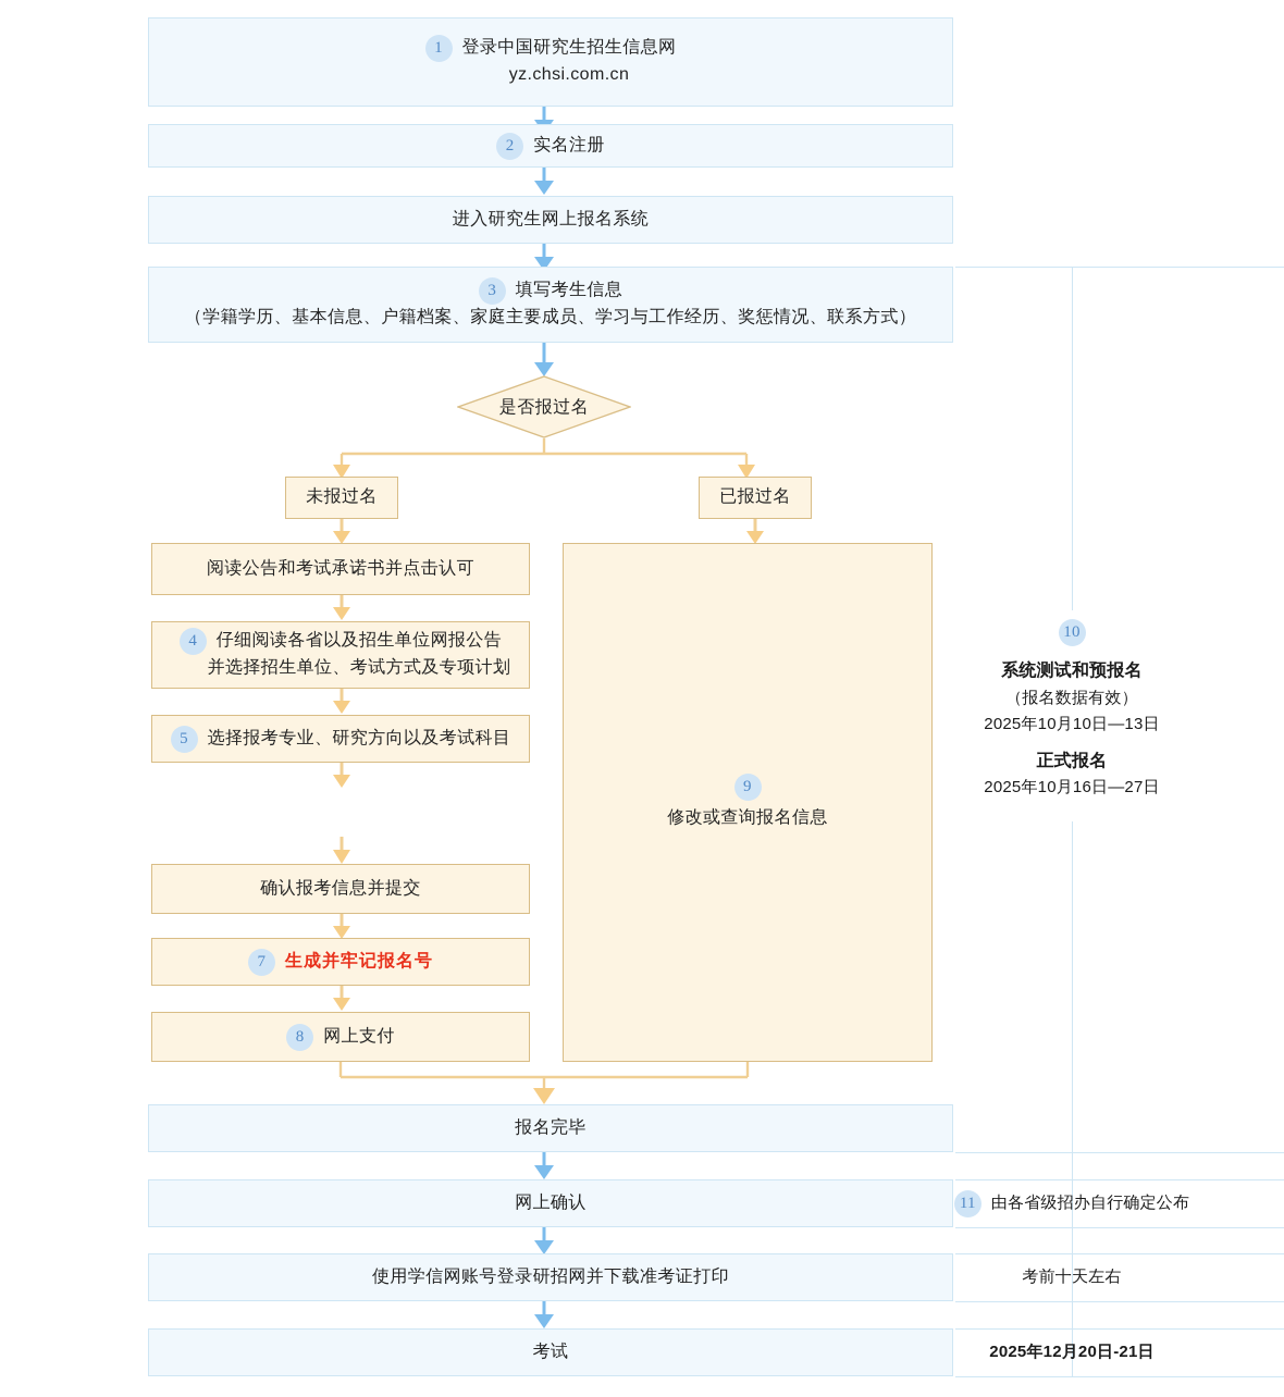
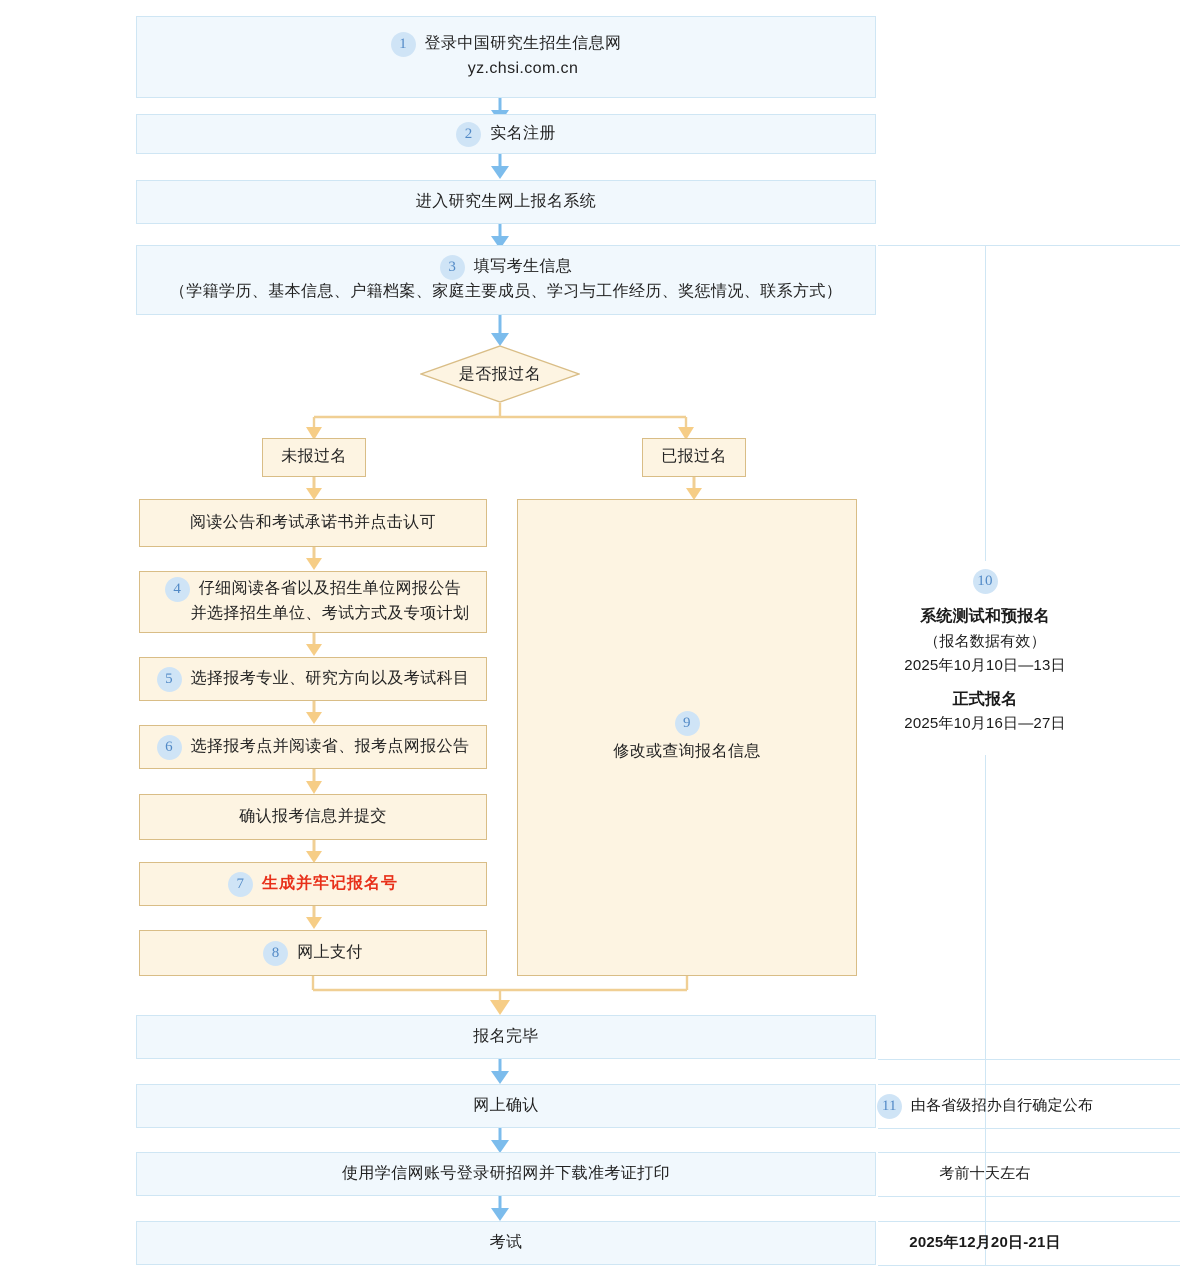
  1
  登录中国研究生招生信息网
  yz.chsi.com.cn
  2
  实名注册
  进入研究生网上报名系统
  3
  填写考生信息
  （学籍学历、基本信息、户籍档案、家庭主要成员、学习与工作经历、奖惩情况、联系方式）
  是否报过名
  未报过名
  已报过名
  阅读公告和考试承诺书并点击认可
  4
  仔细阅读各省以及招生单位网报公告
  并选择招生单位、考试方式及专项计划
  5
  选择报考专业、研究方向以及考试科目
+ 6
+ 选择报考点并阅读省、报考点网报公告
  确认报考信息并提交
  7
  生成并牢记报名号
  8
  网上支付
  9
  修改或查询报名信息
  报名完毕
  网上确认
  使用学信网账号登录研招网并下载准考证打印
  考试
  10
  系统测试和预报名
  （报名数据有效）
  2025年10月10日—13日
  正式报名
  2025年10月16日—27日
  11
  由各省级招办自行确定公布
  考前十天左右
  2025年12月20日-21日
